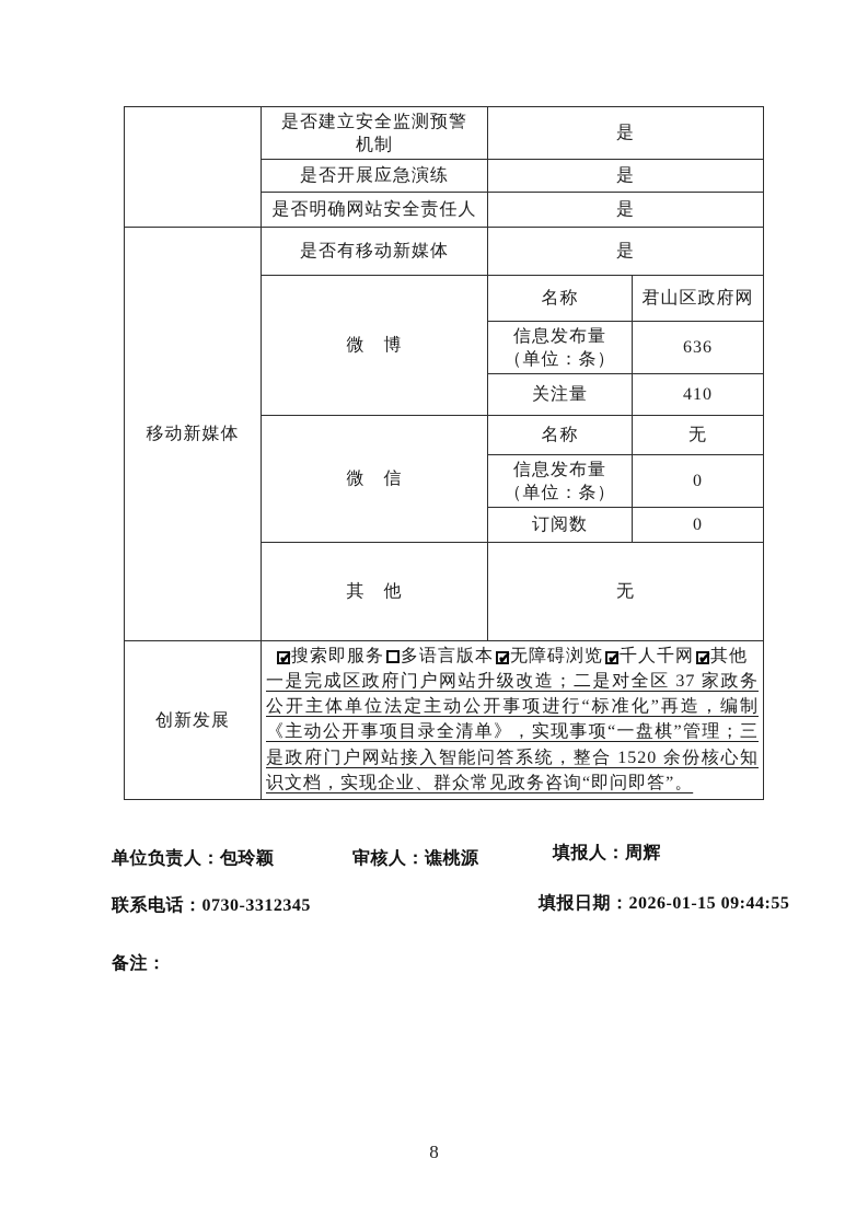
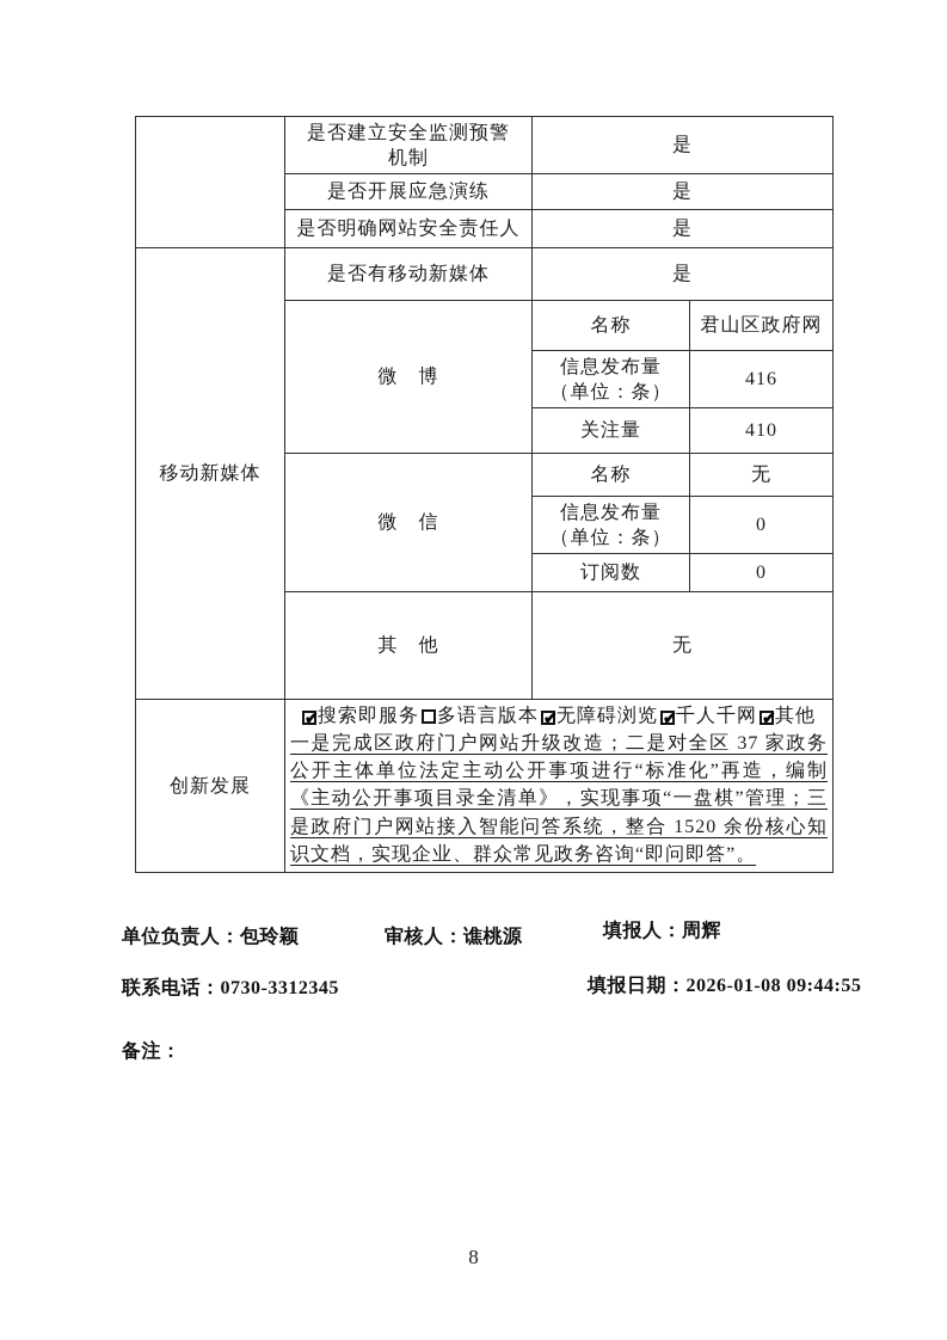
  	是否建立安全监测预警 机制	是
  是否开展应急演练	是
  是否明确网站安全责任人	是
  移动新媒体	是否有移动新媒体	是
  微 博	名称	君山区政府网
- 信息发布量 （单位：条）	636
+ 信息发布量 （单位：条）	416
  关注量	410
  微 信	名称	无
  信息发布量 （单位：条）	0
  订阅数	0
  其 他	无
  创新发展	✔搜索即服务 多语言版本 ✔无障碍浏览 ✔千人千网 ✔其他 一是完成区政府门户网站升级改造；二是对全区 37 家政务公开主体单位法定主动公开事项进行“标准化”再造，编制《主动公开事项目录全清单》，实现事项“一盘棋”管理；三是政府门户网站接入智能问答系统，整合 1520 余份核心知识文档，实现企业、群众常见政务咨询“即问即答”。
  单位负责人：包玲颖
  审核人：谯桃源
  填报人：周辉
  联系电话：0730-3312345
- 填报日期：2026-01-15 09:44:55
+ 填报日期：2026-01-08 09:44:55
  备注：
  8
